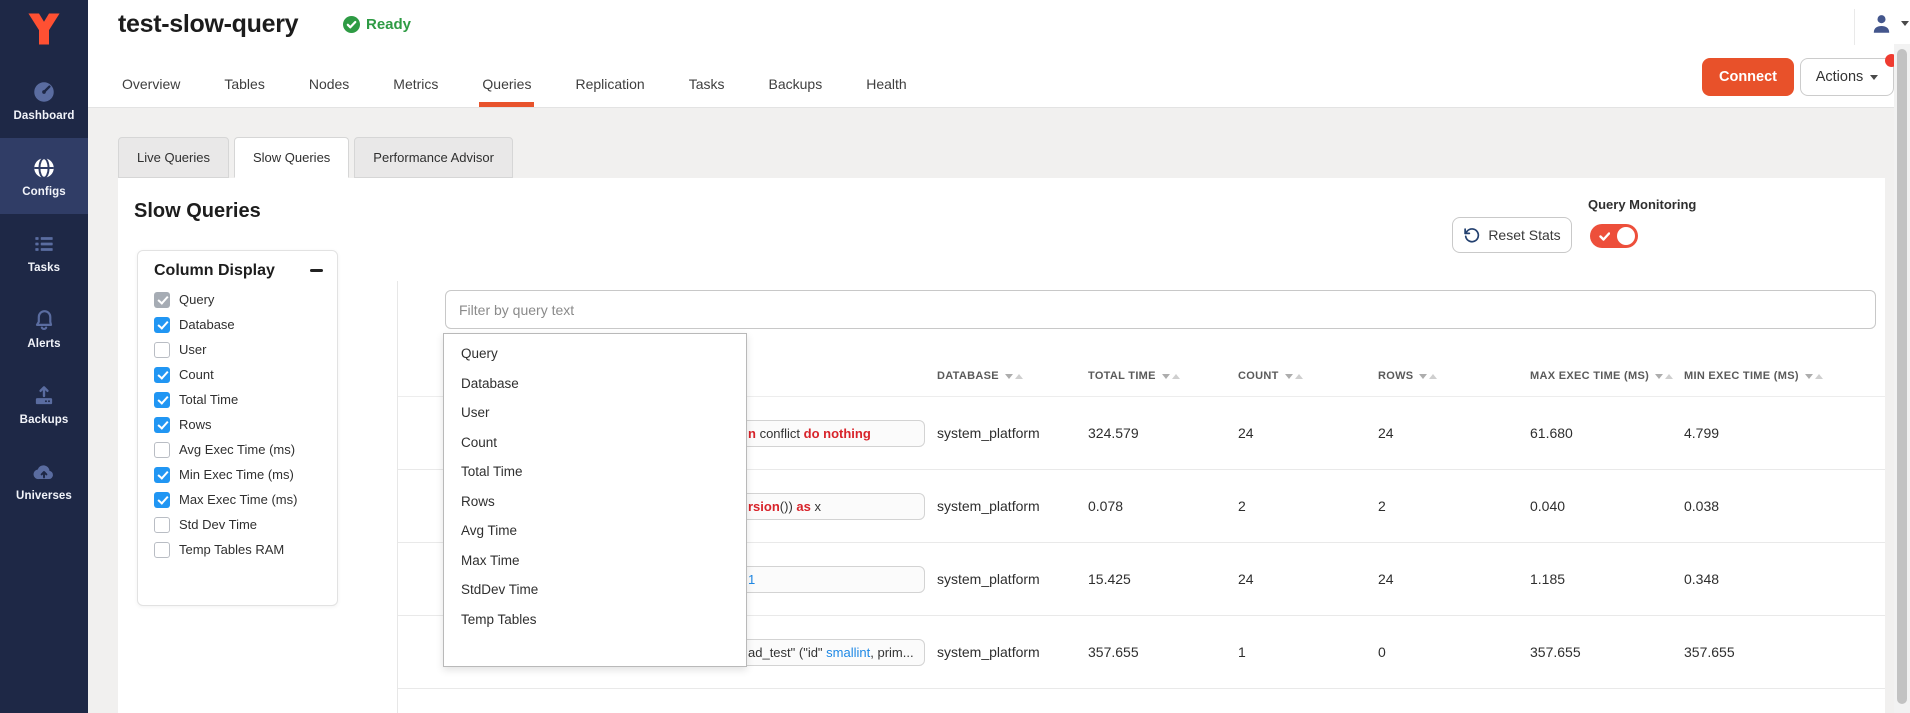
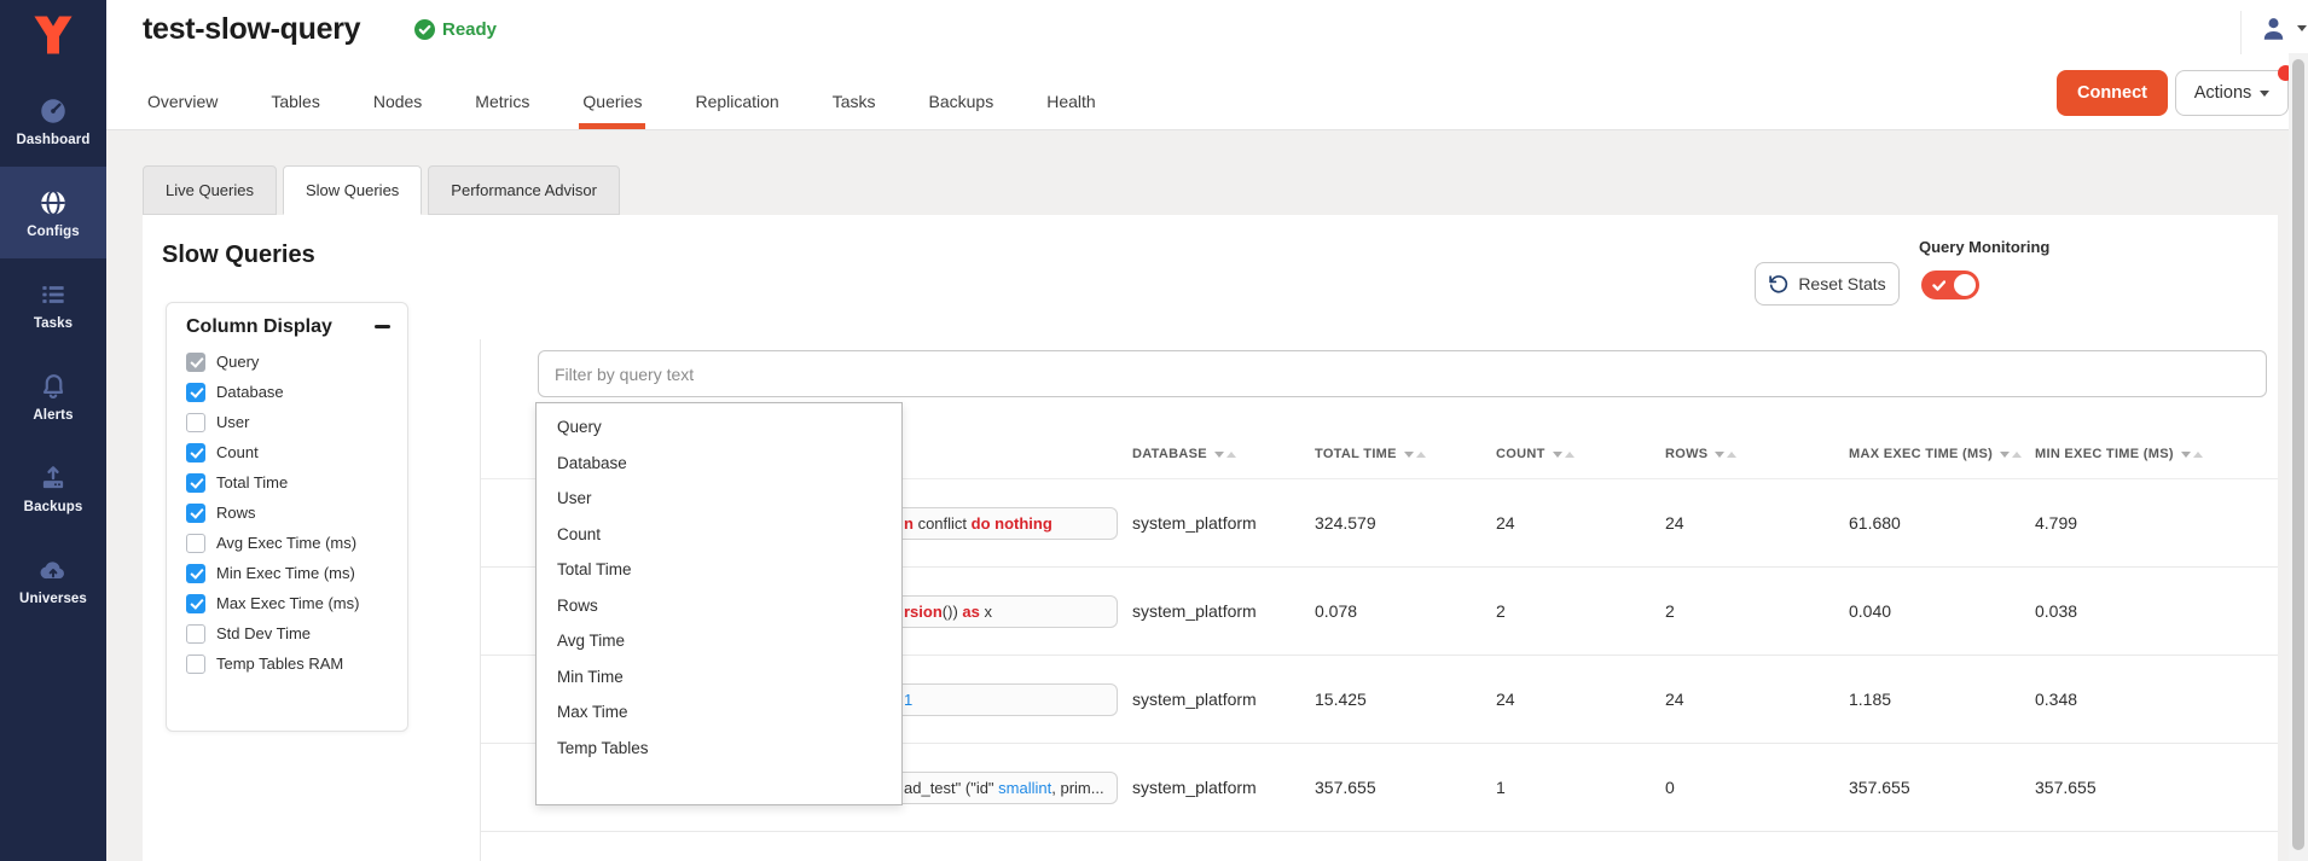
  Dashboard
  Configs
  Tasks
  Alerts
  Backups
  Universes
  test-slow-query
  Ready
  Overview
  Tables
  Nodes
  Metrics
  Queries
  Replication
  Tasks
  Backups
  Health
  Connect
  Actions
  Live Queries
  Slow Queries
  Performance Advisor
  Slow Queries
  Reset Stats
  Query Monitoring
  Column Display
  Query
  Database
  User
  Count
  Total Time
  Rows
  Avg Exec Time (ms)
  Min Exec Time (ms)
  Max Exec Time (ms)
  Std Dev Time
  Temp Tables RAM
  Filter by query text
  DATABASE
  TOTAL TIME
  COUNT
  ROWS
  MAX EXEC TIME (MS)
  MIN EXEC TIME (MS)
  n conflict do nothing
  system_platform
  324.579
  24
  24
  61.680
  4.799
  rsion()) as x
  system_platform
  0.078
  2
  2
  0.040
  0.038
  1
  system_platform
  15.425
  24
  24
  1.185
  0.348
  ad_test" ("id" smallint, prim...
  system_platform
  357.655
  1
  0
  357.655
  357.655
  Query
  Database
  User
  Count
  Total Time
  Rows
  Avg Time
+ Min Time
  Max Time
- StdDev Time
  Temp Tables
